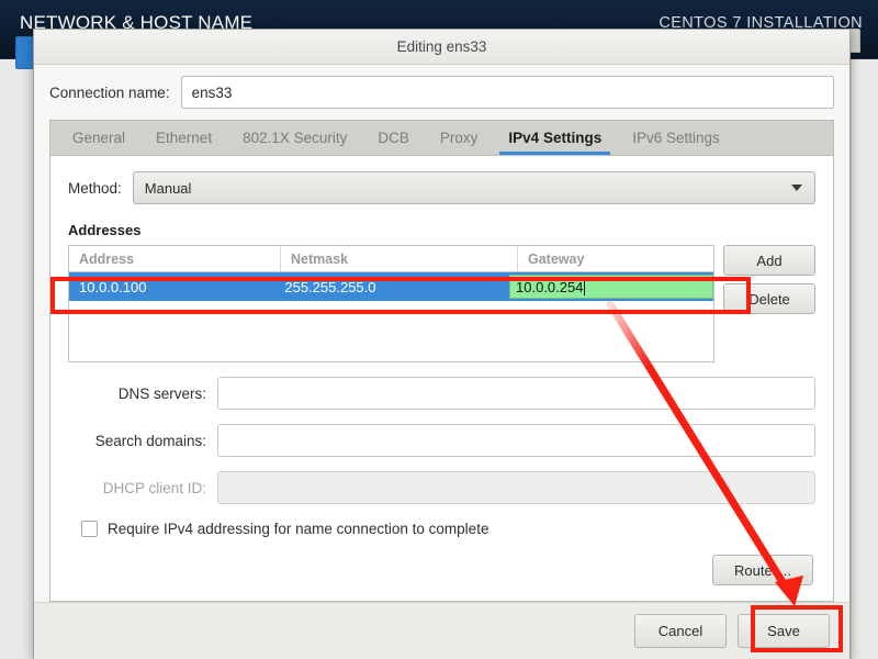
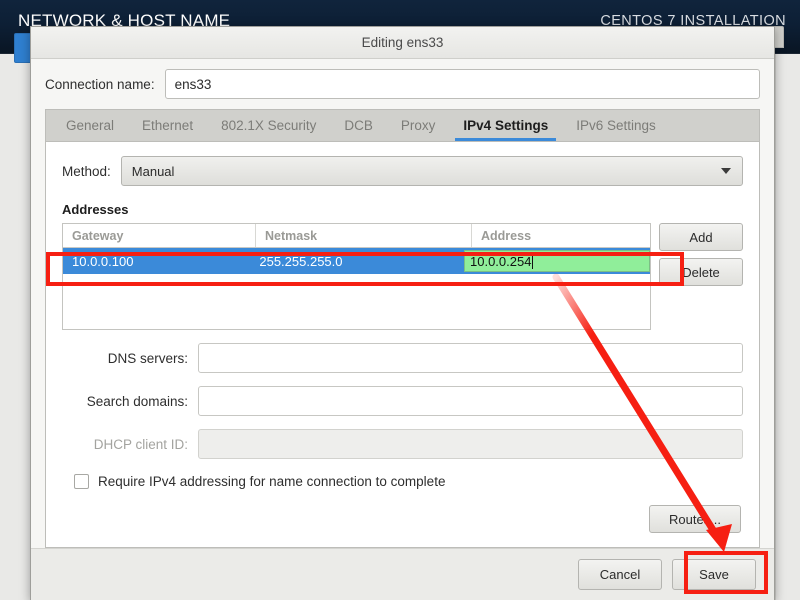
  NETWORK & HOST NAME
  CENTOS 7 INSTALLATION
  Editing ens33
  Connection name:
  ens33
  General
  Ethernet
  802.1X Security
  DCB
  Proxy
  IPv4 Settings
  IPv6 Settings
  Method:
  Manual
  Addresses
- Address
+ Gateway
  Netmask
- Gateway
+ Address
  10.0.0.100
  255.255.255.0
  10.0.0.254
  Add
  Delete
  DNS servers:
  Search domains:
  DHCP client ID:
  Require IPv4 addressing for name connection to complete
  Route...
  Cancel
  Save
